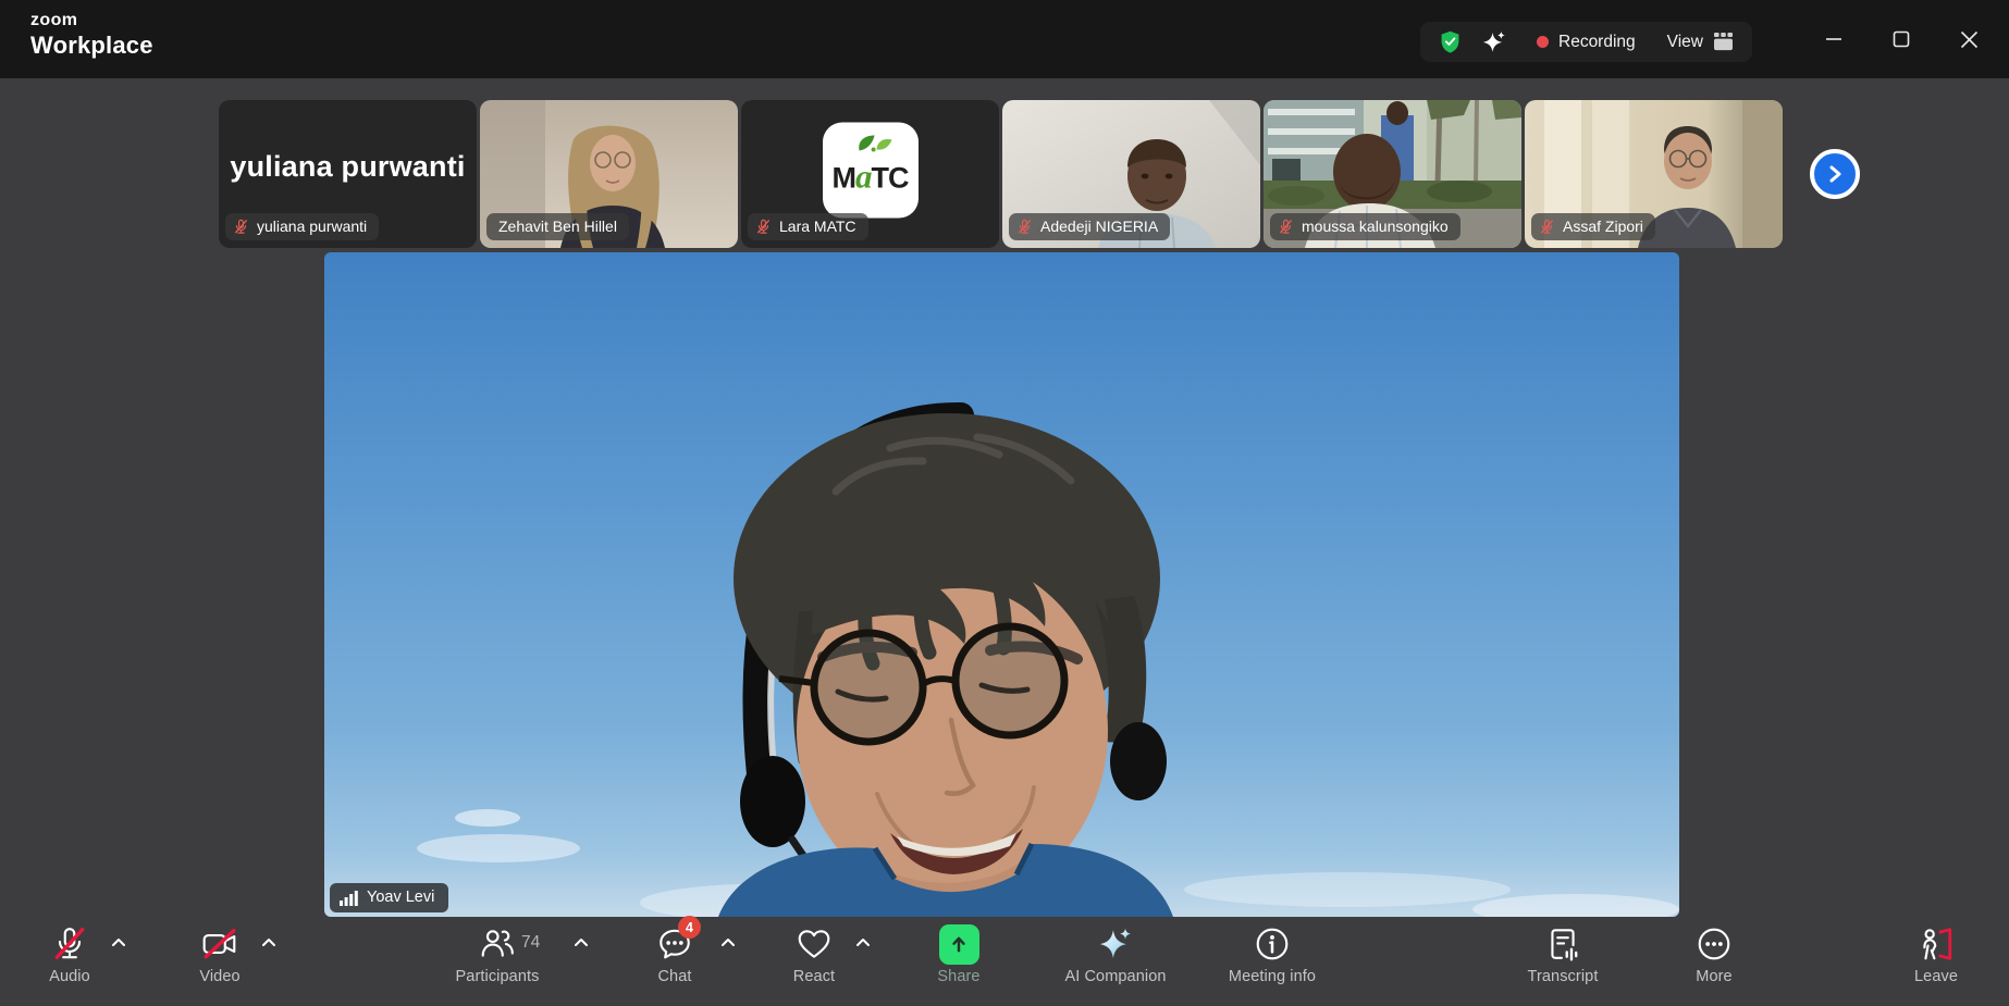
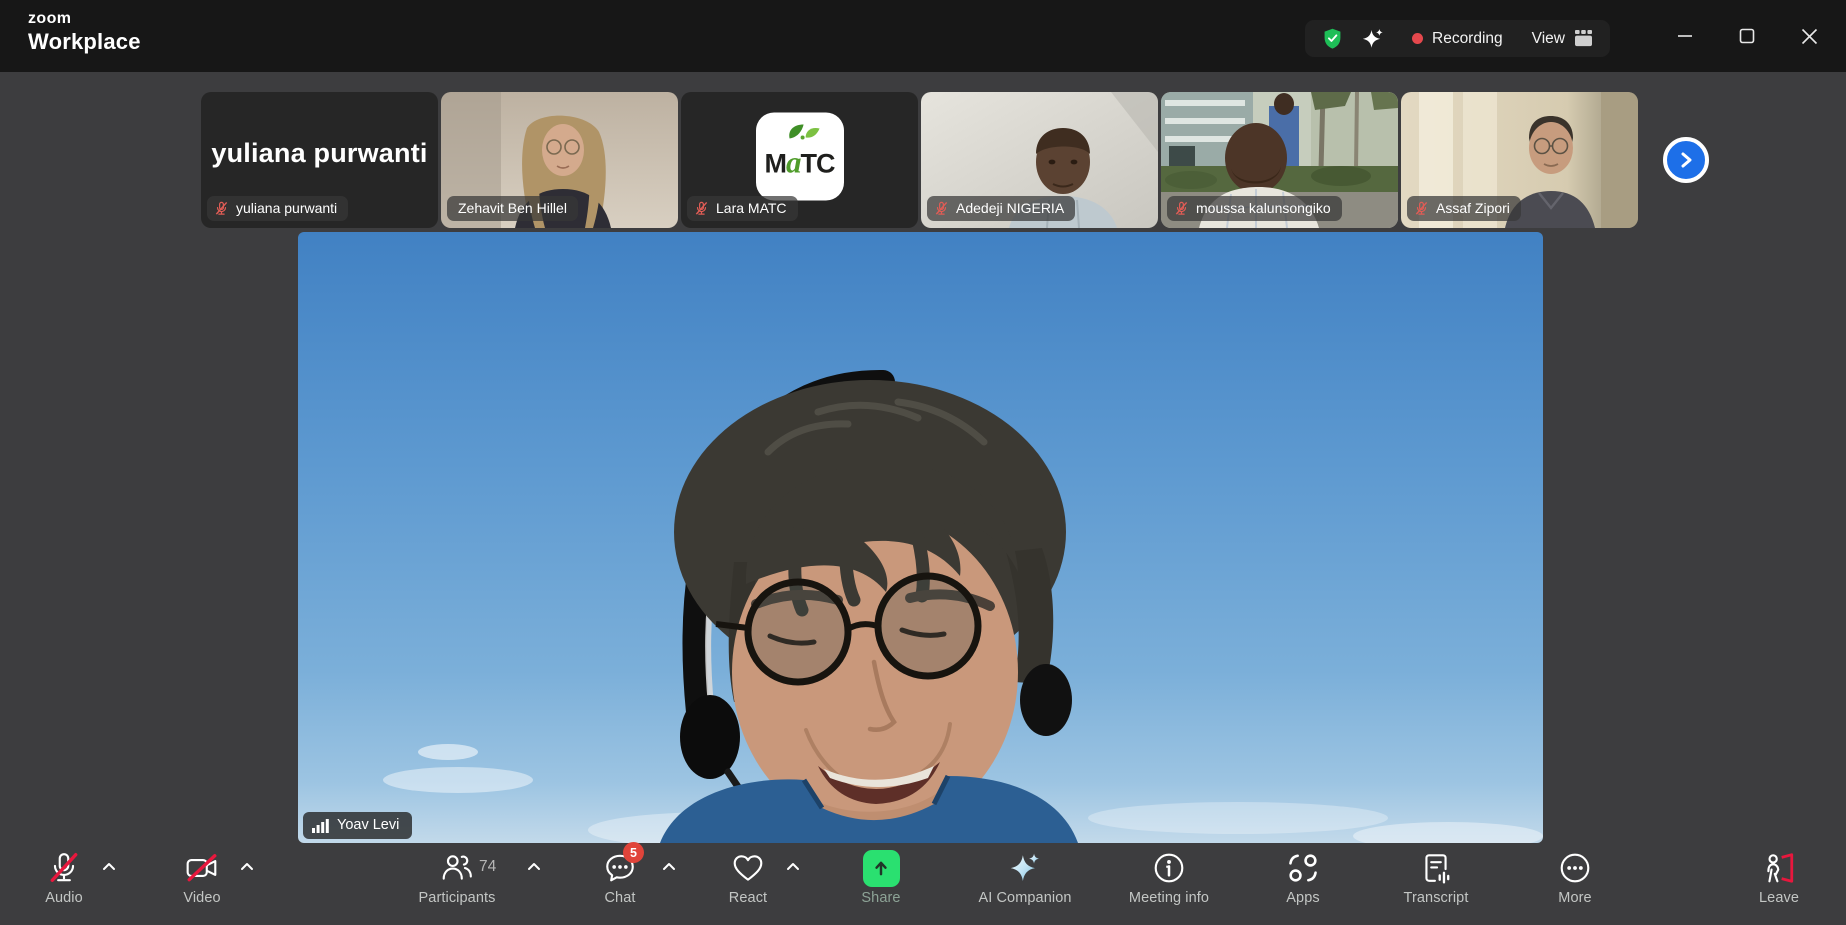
  zoom
  Workplace
  Recording
  View
  yuliana purwanti
  yuliana purwanti
  Zehavit Ben Hillel
  MaTC
  Lara MATC
  Adedeji NIGERIA
  moussa kalunsongiko
  Assaf Zipori
  Yoav Levi
  Audio
  Video
  74
  Participants
- 4
+ 5
  Chat
  React
  Share
  AI Companion
  Meeting info
+ Apps
  Transcript
  More
  Leave
